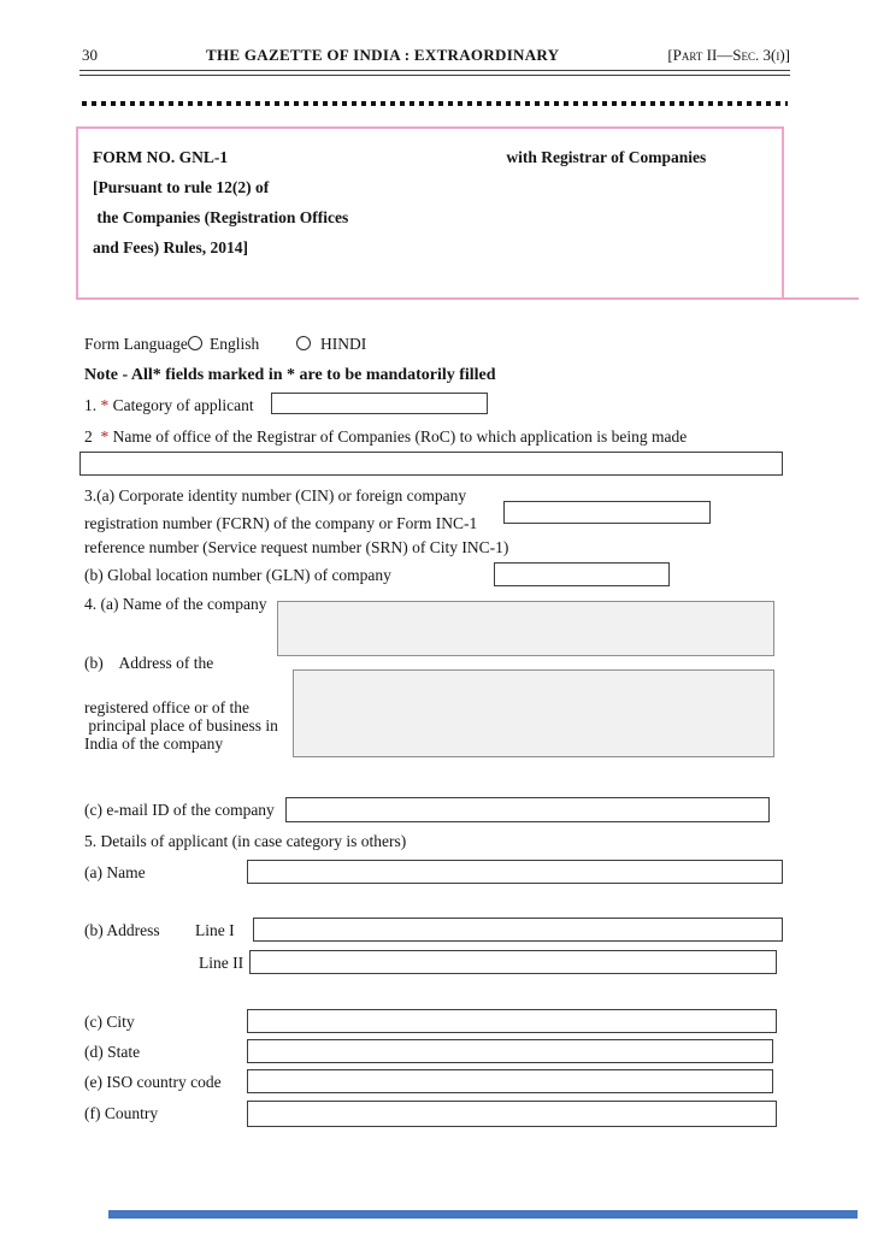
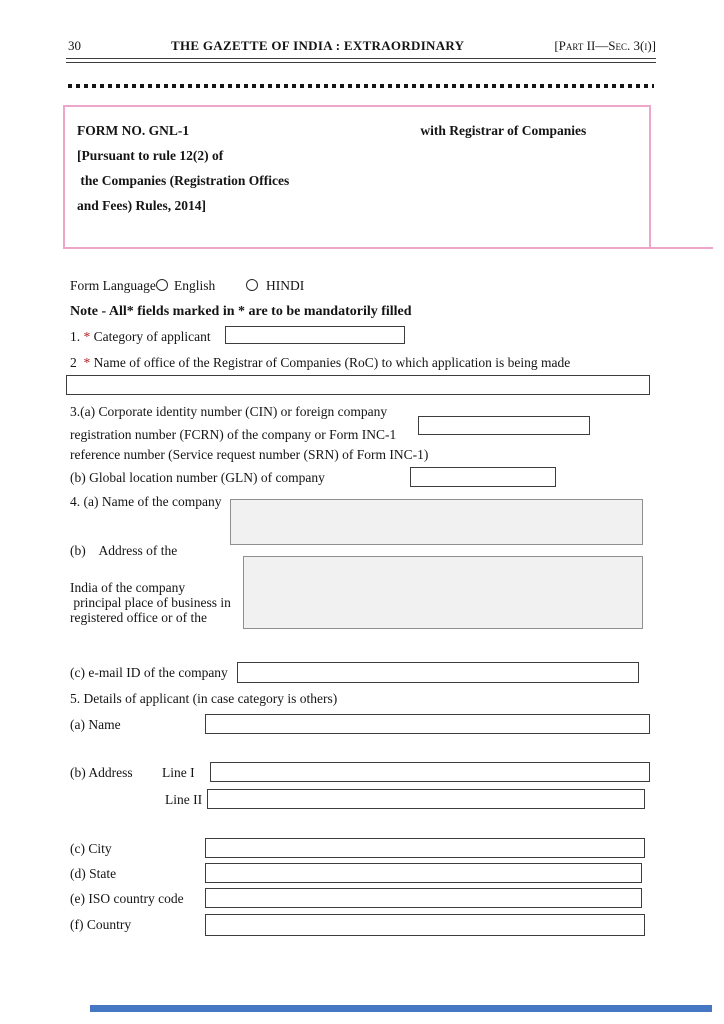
  30
  THE GAZETTE OF INDIA : EXTRAORDINARY
  [Part II—Sec. 3(i)]
  FORM NO. GNL-1
  [Pursuant to rule 12(2) of
  the Companies (Registration Offices
  and Fees) Rules, 2014]
  with Registrar of Companies
  Form Language
  English
  HINDI
  Note - All* fields marked in * are to be mandatorily filled
  1. * Category of applicant
  2 * Name of office of the Registrar of Companies (RoC) to which application is being made
  3.(a) Corporate identity number (CIN) or foreign company
  registration number (FCRN) of the company or Form INC-1
- reference number (Service request number (SRN) of City INC-1)
+ reference number (Service request number (SRN) of Form INC-1)
  (b) Global location number (GLN) of company
  4. (a) Name of the company
  (b) Address of the
- registered office or of the
+ India of the company
  principal place of business in
- India of the company
+ registered office or of the
  (c) e-mail ID of the company
  5. Details of applicant (in case category is others)
  (a) Name
  (b) Address
  Line I
  Line II
  (c) City
  (d) State
  (e) ISO country code
  (f) Country
